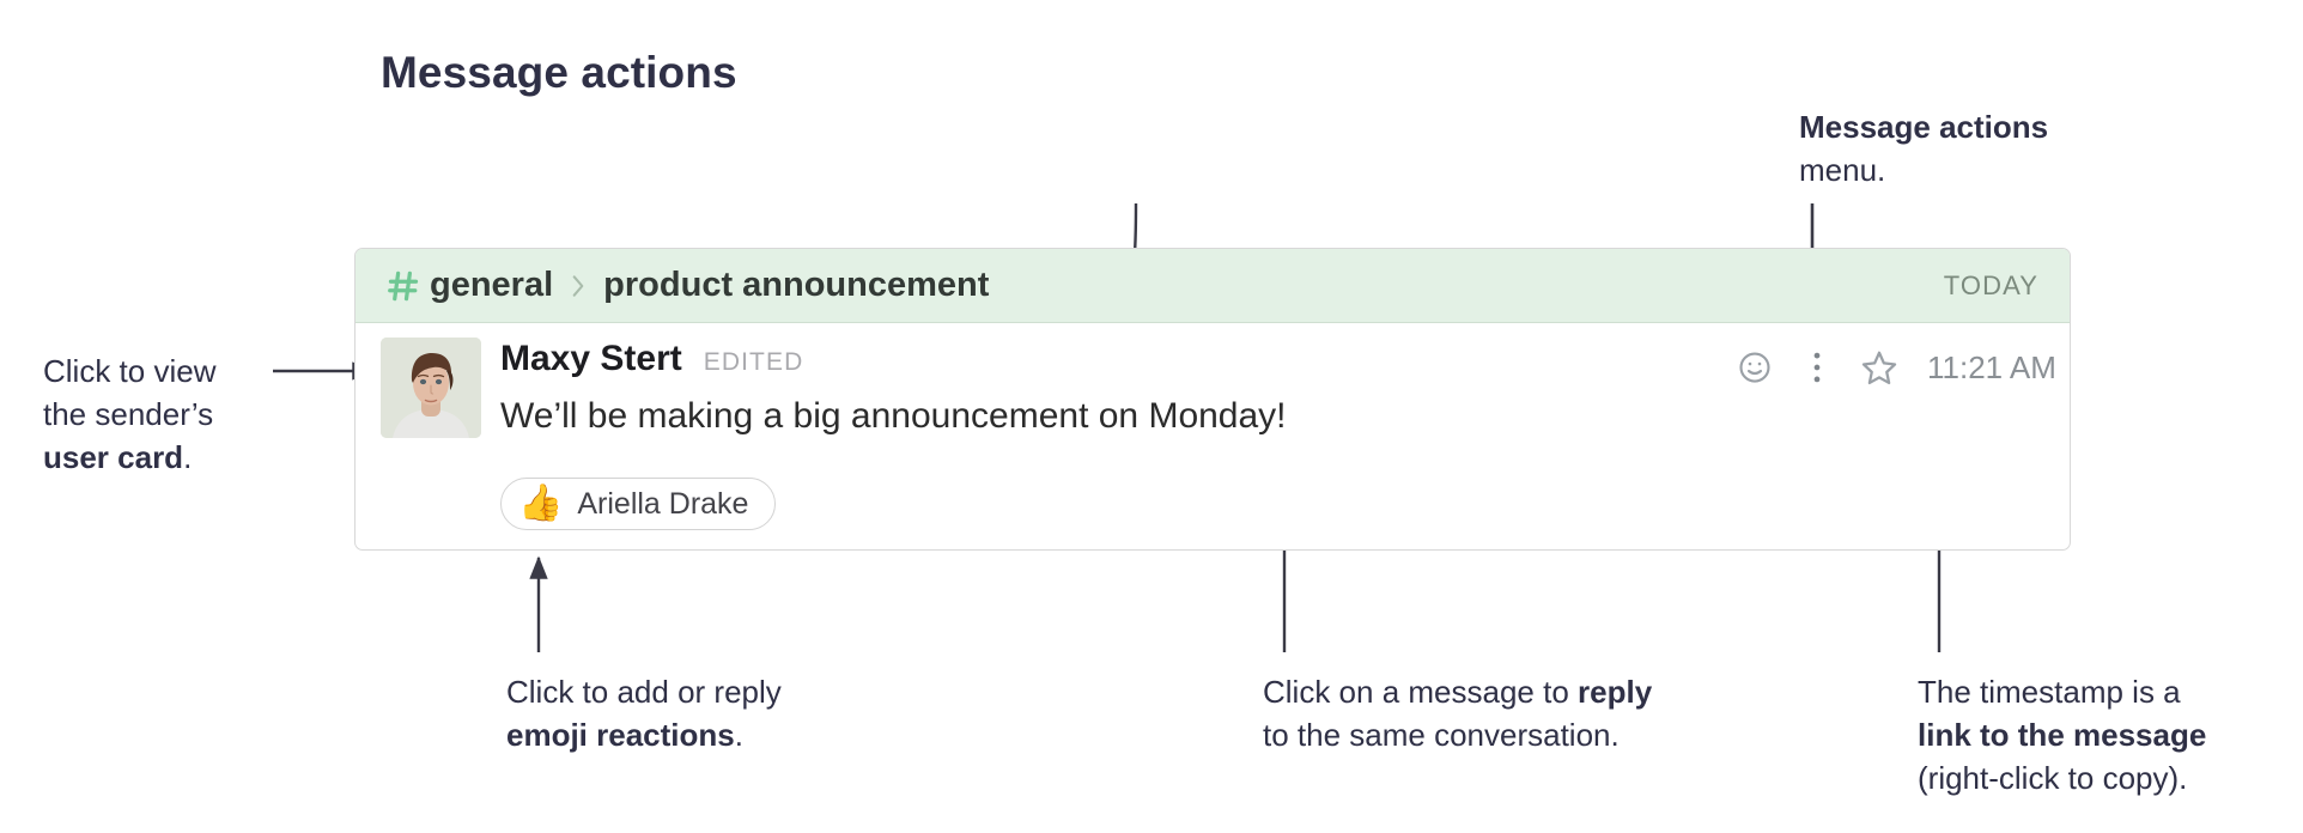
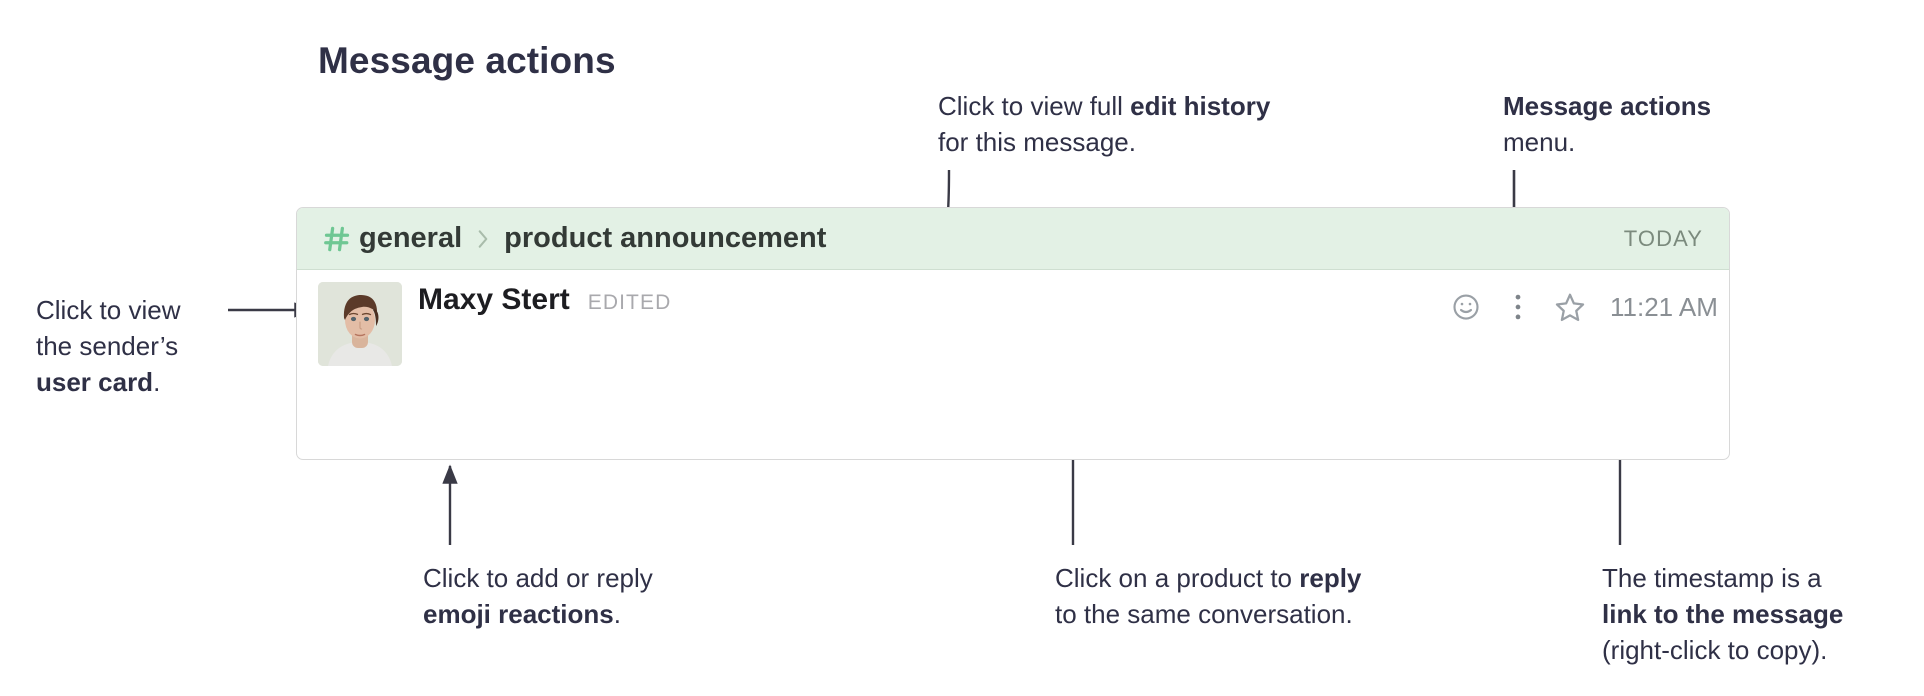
  Message actions
+ Click to view full edit history
+ for this message.
  Message actions
  menu.
  Click to view
  the sender’s
  user card.
  Click to add or reply
  emoji reactions.
- Click on a message to reply
+ Click on a product to reply
  to the same conversation.
  The timestamp is a
  link to the message
  (right-click to copy).
  general
  product announcement
  TODAY
  Maxy Stert
  EDITED
- We’ll be making a big announcement on Monday!
- 👍
- Ariella Drake
  11:21 AM
